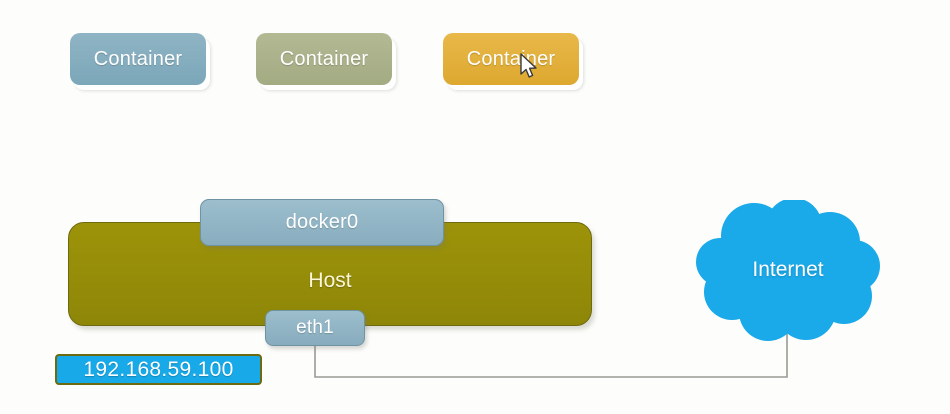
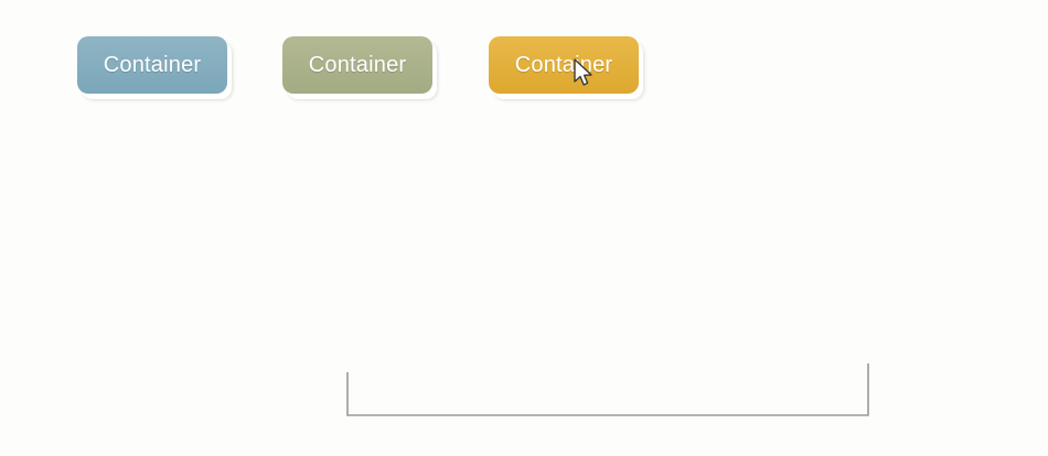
  Container
  Container
  Contaner
- Host
- docker0
- eth1
- 192.168.59.100
- Internet
